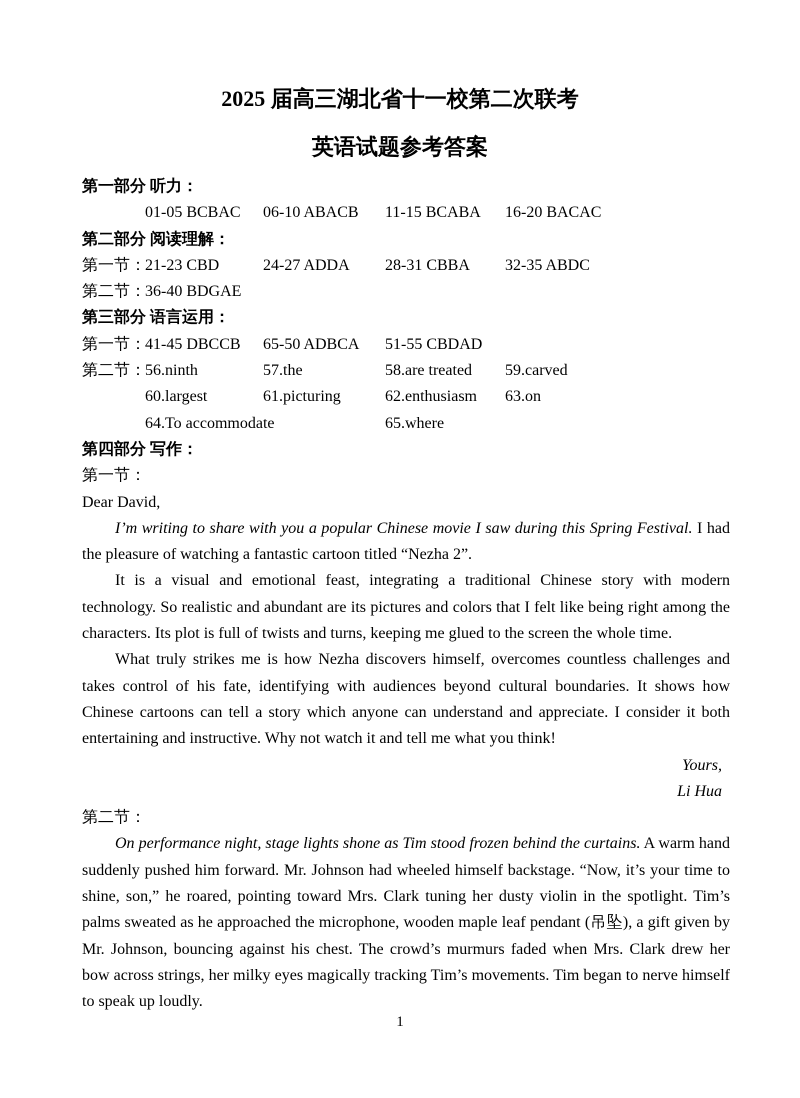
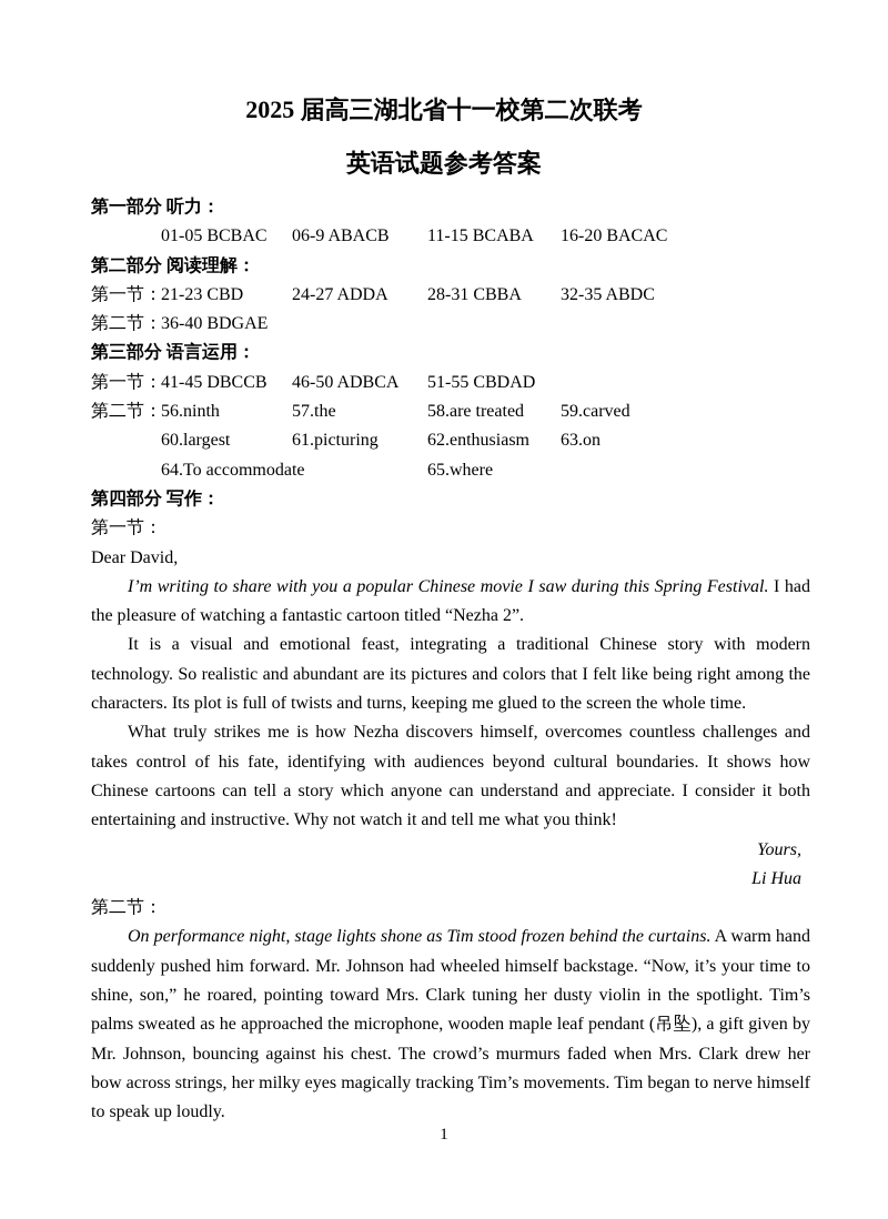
  2025 届高三湖北省十一校第二次联考
  英语试题参考答案
  第一部分 听力：
  01-05 BCBAC
- 06-10 ABACB
+ 06-9 ABACB
  11-15 BCABA
  16-20 BACAC
  第二部分 阅读理解：
  第一节：
  21-23 CBD
  24-27 ADDA
  28-31 CBBA
  32-35 ABDC
  第二节：
  36-40 BDGAE
  第三部分 语言运用：
  第一节：
  41-45 DBCCB
- 65-50 ADBCA
+ 46-50 ADBCA
  51-55 CBDAD
  第二节：
  56.ninth
  57.the
  58.are treated
  59.carved
  60.largest
  61.picturing
  62.enthusiasm
  63.on
  64.To accommoda
  65.where
  第四部分 写作：
  第一节：
  Dear David,
  I’m writing to share with you a popular Chinese movie I saw during this Spring Festival. I had the pleasure of watching a fantastic cartoon titled “Nezha 2”.
  It is a visual and emotional feast, integrating a traditional Chinese story with modern technology. So realistic and abundant are its pictures and colors that I felt like being right among the characters. Its plot is full of twists and turns, keeping me glued to the screen the whole time.
  What truly strikes me is how Nezha discovers himself, overcomes countless challenges and takes control of his fate, identifying with audiences beyond cultural boundaries. It shows how Chinese cartoons can tell a story which anyone can understand and appreciate. I consider it both entertaining and instructive. Why not watch it and tell me what you think!
  Yours,
  Li Hua
  第二节：
  On performance night, stage lights shone as Tim stood frozen behind the curtains. A warm hand suddenly pushed him forward. Mr. Johnson had wheeled himself backstage. “Now, it’s your time to shine, son,” he roared, pointing toward Mrs. Clark tuning her dusty violin in the spotlight. Tim’s palms sweated as he approached the microphone, wooden maple leaf pendant (吊坠), a gift given by Mr. Johnson, bouncing against his chest. The crowd’s murmurs faded when Mrs. Clark drew her bow across strings, her milky eyes magically tracking Tim’s movements. Tim began to nerve himself to speak up loudly.
  1
